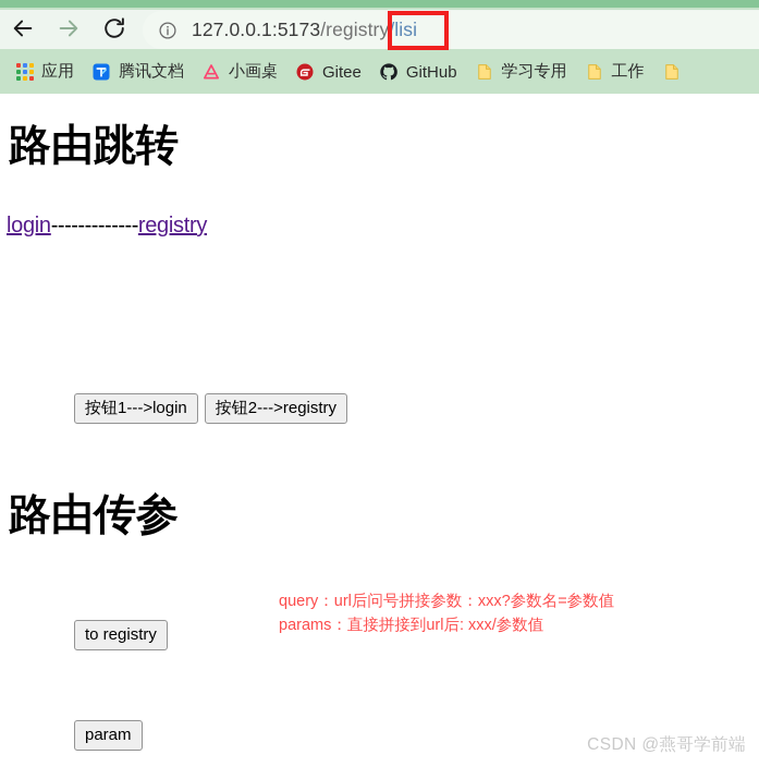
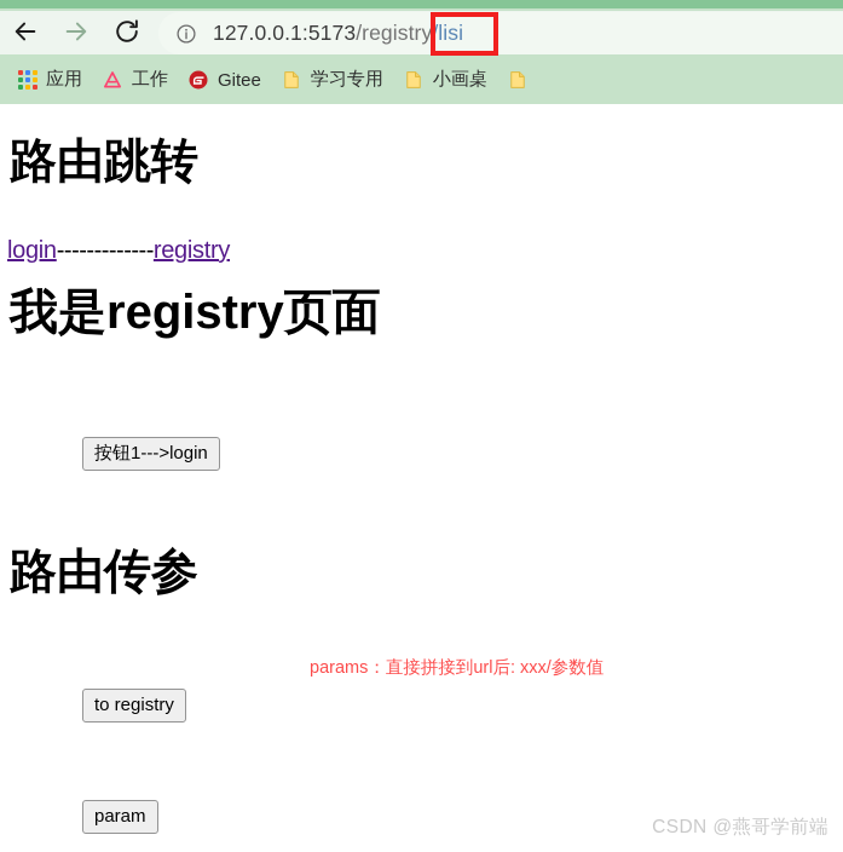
  127.0.0.1:5173/registry/lisi
  应用
- 腾讯文档
- 小画桌
+ 工作
  Gitee
- GitHub
  学习专用
- 工作
+ 小画桌
  路由跳转
  login-------------registry
+ 我是registry页面
  按钮1--->login
- 按钮2--->registry
  路由传参
- query：url后问号拼接参数：xxx?参数名=参数值
  params：直接拼接到url后: xxx/参数值
  to registry
  param
  CSDN @燕哥学前端
